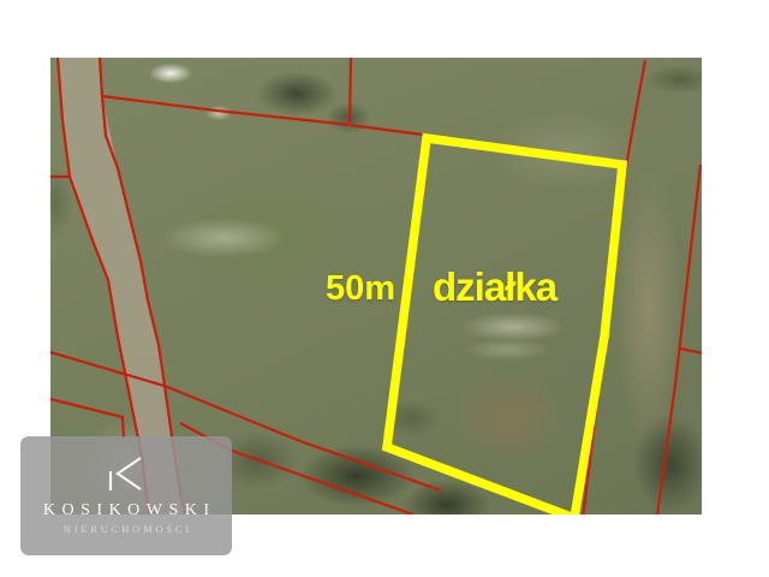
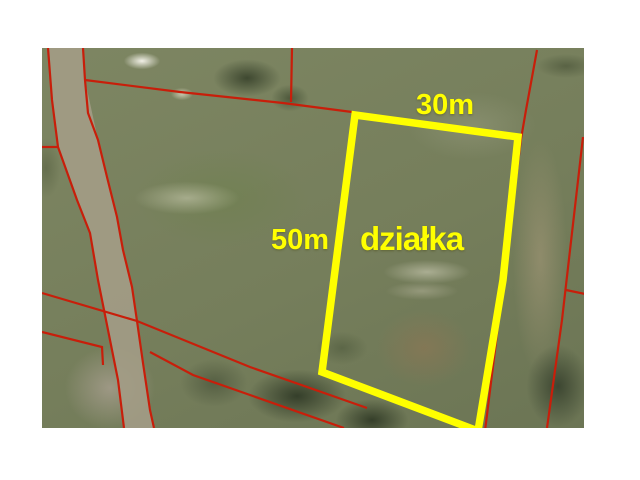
+ 30m
  50m
  działka
- KOSIKOWSKI
- NIERUCHOMOŚCI
